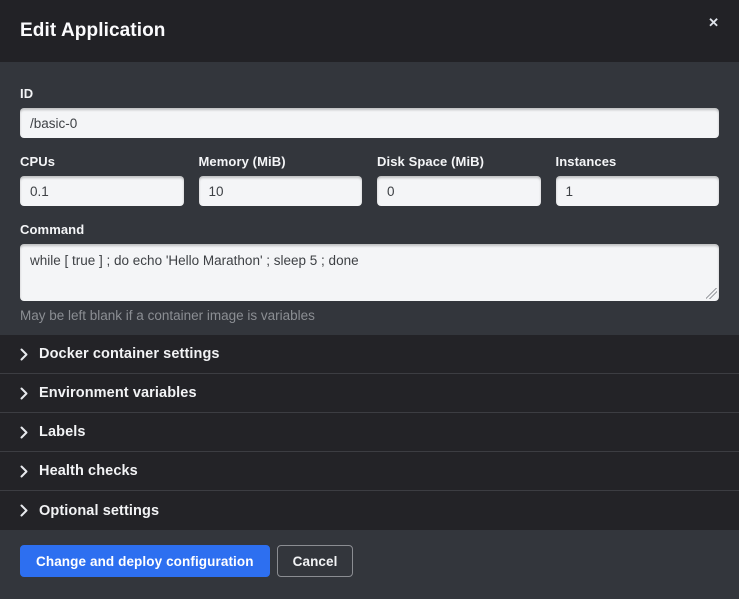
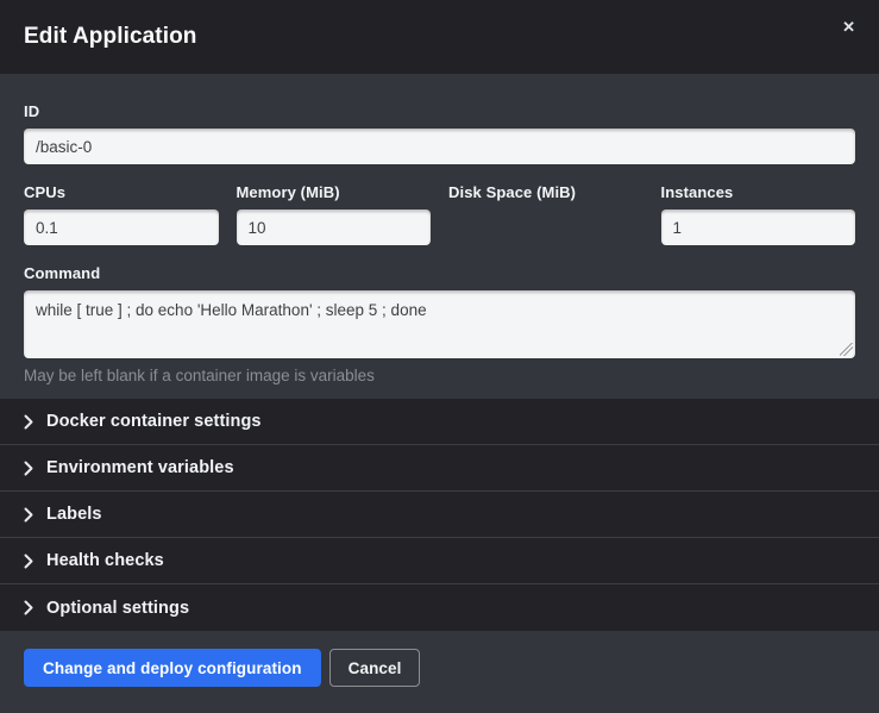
  Edit Application
  ✕
  ID
  /basic-0
  CPUs
  0.1
  Memory (MiB)
  10
  Disk Space (MiB)
- 0
  Instances
  1
  Command
  while [ true ] ; do echo 'Hello Marathon' ; sleep 5 ; done
  May be left blank if a container image is variables
  Docker container settings
  Environment variables
  Labels
  Health checks
  Optional settings
  Change and deploy configuration
  Cancel
